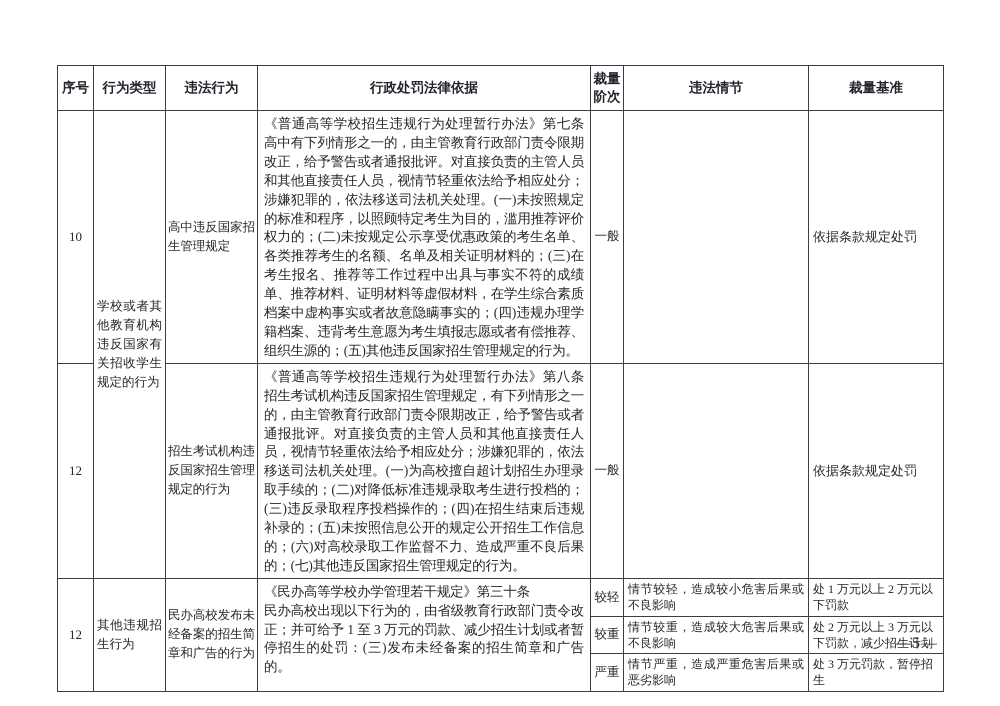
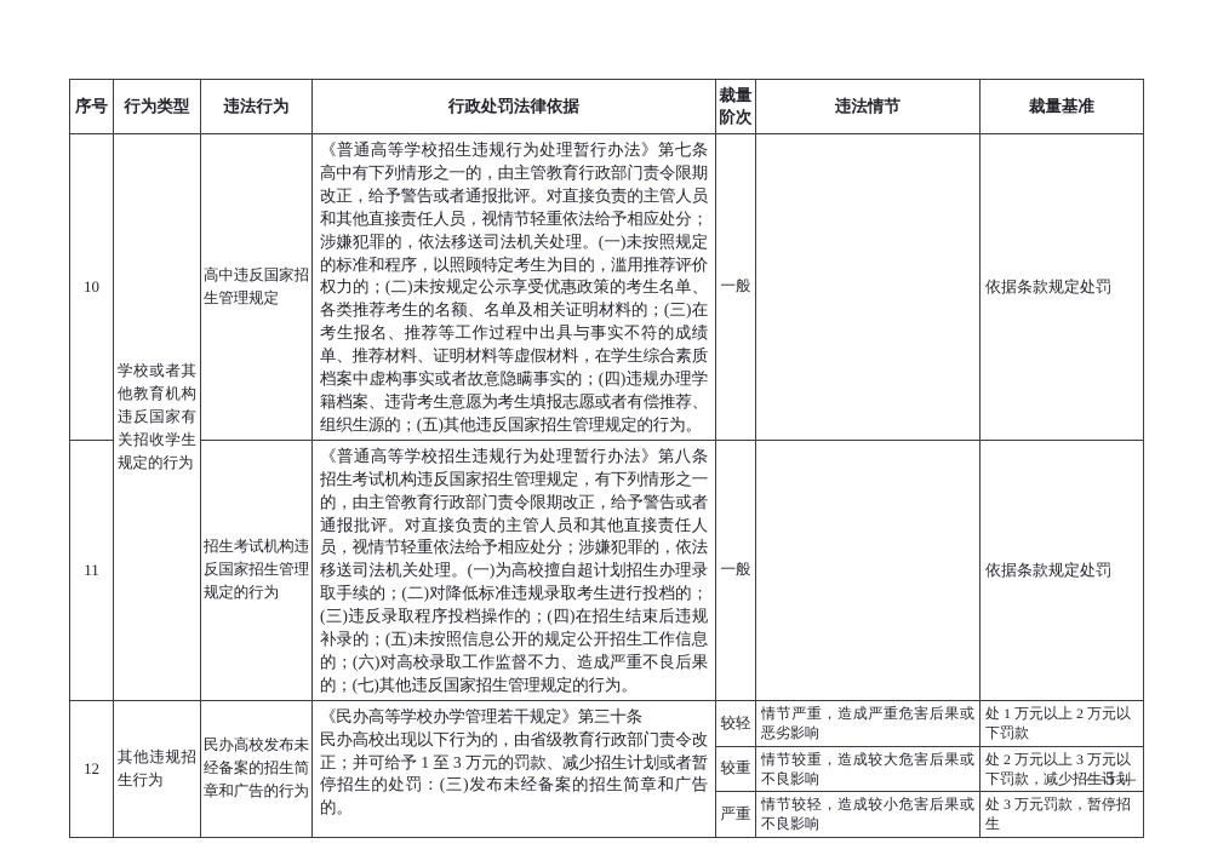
  序号	行为类型	违法行为	行政处罚法律依据	裁量阶次	违法情节	裁量基准
  10	学校或者其他教育机构违反国家有关招收学生规定的行为	高中违反国家招生管理规定	《普通高等学校招生违规行为处理暂行办法》第七条 高中有下列情形之一的，由主管教育行政部门责令限期改正，给予警告或者通报批评。对直接负责的主管人员和其他直接责任人员，视情节轻重依法给予相应处分；涉嫌犯罪的，依法移送司法机关处理。(一)未按照规定的标准和程序，以照顾特定考生为目的，滥用推荐评价权力的；(二)未按规定公示享受优惠政策的考生名单、各类推荐考生的名额、名单及相关证明材料的；(三)在考生报名、推荐等工作过程中出具与事实不符的成绩单、推荐材料、证明材料等虚假材料，在学生综合素质档案中虚构事实或者故意隐瞒事实的；(四)违规办理学籍档案、违背考生意愿为考生填报志愿或者有偿推荐、组织生源的；(五)其他违反国家招生管理规定的行为。	一般		依据条款规定处罚
- 12	招生考试机构违反国家招生管理规定的行为	《普通高等学校招生违规行为处理暂行办法》第八条 招生考试机构违反国家招生管理规定，有下列情形之一的，由主管教育行政部门责令限期改正，给予警告或者通报批评。对直接负责的主管人员和其他直接责任人员，视情节轻重依法给予相应处分；涉嫌犯罪的，依法移送司法机关处理。(一)为高校擅自超计划招生办理录取手续的；(二)对降低标准违规录取考生进行投档的；(三)违反录取程序投档操作的；(四)在招生结束后违规补录的；(五)未按照信息公开的规定公开招生工作信息的；(六)对高校录取工作监督不力、造成严重不良后果的；(七)其他违反国家招生管理规定的行为。	一般		依据条款规定处罚
+ 11	招生考试机构违反国家招生管理规定的行为	《普通高等学校招生违规行为处理暂行办法》第八条 招生考试机构违反国家招生管理规定，有下列情形之一的，由主管教育行政部门责令限期改正，给予警告或者通报批评。对直接负责的主管人员和其他直接责任人员，视情节轻重依法给予相应处分；涉嫌犯罪的，依法移送司法机关处理。(一)为高校擅自超计划招生办理录取手续的；(二)对降低标准违规录取考生进行投档的；(三)违反录取程序投档操作的；(四)在招生结束后违规补录的；(五)未按照信息公开的规定公开招生工作信息的；(六)对高校录取工作监督不力、造成严重不良后果的；(七)其他违反国家招生管理规定的行为。	一般		依据条款规定处罚
- 12	其他违规招生行为	民办高校发布未经备案的招生简章和广告的行为	《民办高等学校办学管理若干规定》第三十条 民办高校出现以下行为的，由省级教育行政部门责令改正；并可给予 1 至 3 万元的罚款、减少招生计划或者暂停招生的处罚：(三)发布未经备案的招生简章和广告的。	较轻	情节较轻，造成较小危害后果或不良影响	处 1 万元以上 2 万元以下罚款
+ 12	其他违规招生行为	民办高校发布未经备案的招生简章和广告的行为	《民办高等学校办学管理若干规定》第三十条 民办高校出现以下行为的，由省级教育行政部门责令改正；并可给予 1 至 3 万元的罚款、减少招生计划或者暂停招生的处罚：(三)发布未经备案的招生简章和广告的。	较轻	情节严重，造成严重危害后果或恶劣影响	处 1 万元以上 2 万元以下罚款
  较重	情节较重，造成较大危害后果或不良影响	处 2 万元以上 3 万元以下罚款，减少招生计划
- 严重	情节严重，造成严重危害后果或恶劣影响	处 3 万元罚款，暂停招生
+ 严重	情节较轻，造成较小危害后果或不良影响	处 3 万元罚款，暂停招生
  —5—
